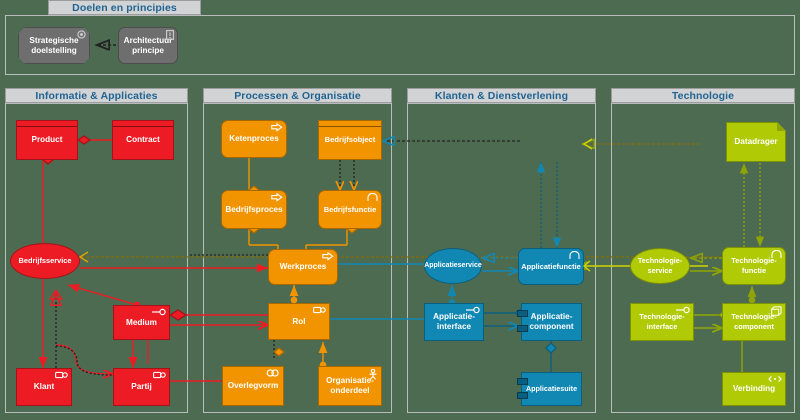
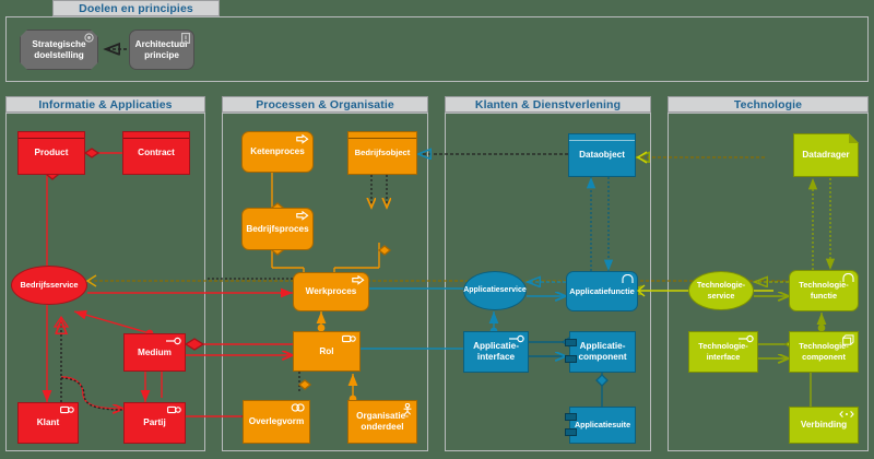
  Doelen en principies
  Strategische
  doelstelling
  Architectuur
  principe
  Informatie & Applicaties
  Processen & Organisatie
  Klanten & Dienstverlening
  Technologie
  Product
  Contract
  Bedrijfsservice
  Medium
  Klant
  Partij
  Ketenproces
  Bedrijfsproces
  Bedrijfsobject
- Bedrijfsfunctie
  Werkproces
  Rol
  Overlegvorm
  Organisatie-
  onderdeel
+ Dataobject
  Applicatiefunctie
  Applicatie-
  interface
  Applicatie-
  component
  Applicatiesuite
  Datadrager
  Technologie-
  service
  Technologie-
  functie
  Technologie-
  interface
  Technologie-
  component
  Verbinding
